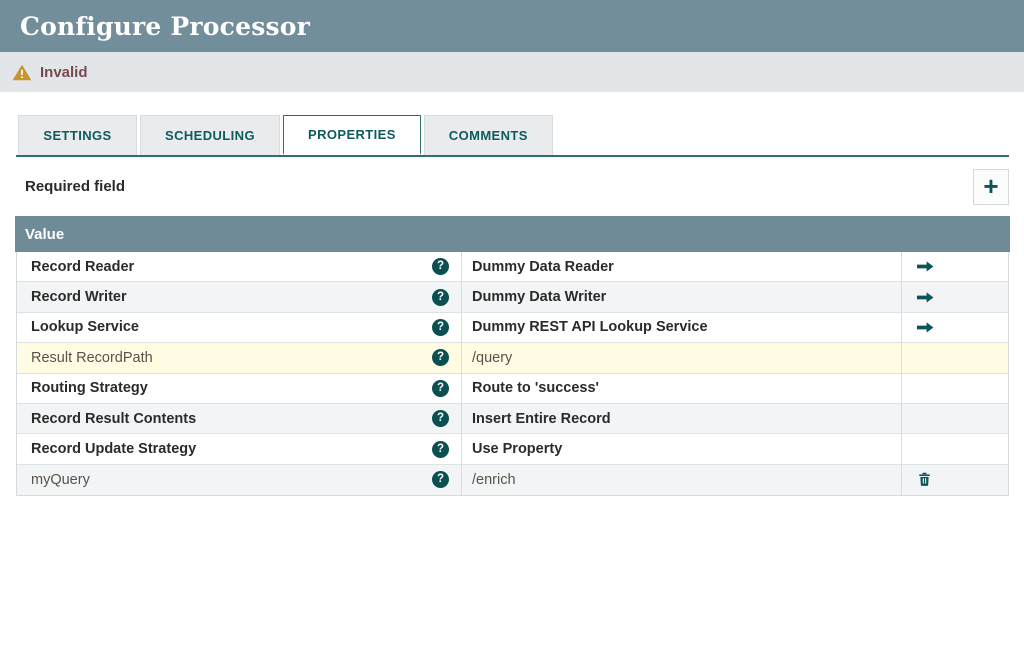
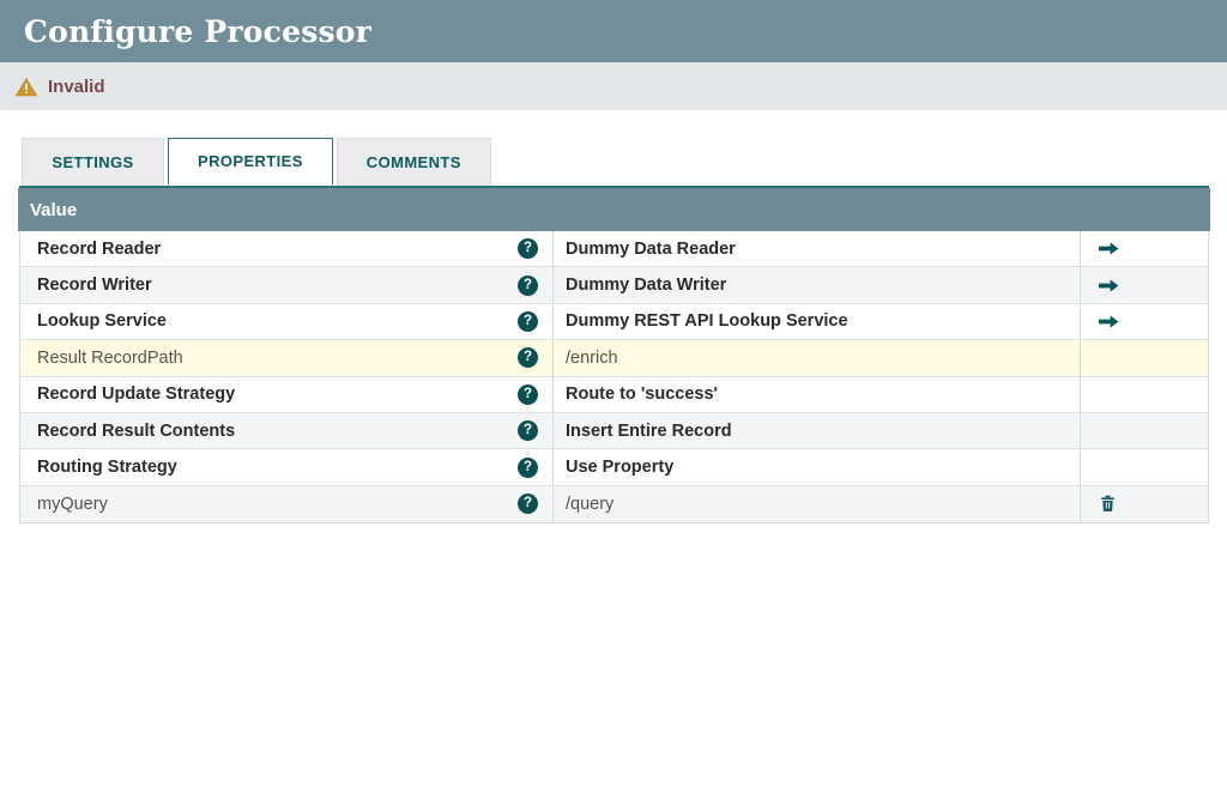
  Configure Processor
  Invalid
  SETTINGS
- SCHEDULING
  PROPERTIES
  COMMENTS
- Required field
- +
  Value
  Record Reader
  ?
  Dummy Data Reader
  Record Writer
  ?
  Dummy Data Writer
  Lookup Service
  ?
  Dummy REST API Lookup Service
  Result RecordPath
  ?
- /query
+ /enrich
- Routing Strategy
+ Record Update Strategy
  ?
  Route to 'success'
  Record Result Contents
  ?
  Insert Entire Record
- Record Update Strategy
+ Routing Strategy
  ?
  Use Property
  myQuery
  ?
- /enrich
+ /query
